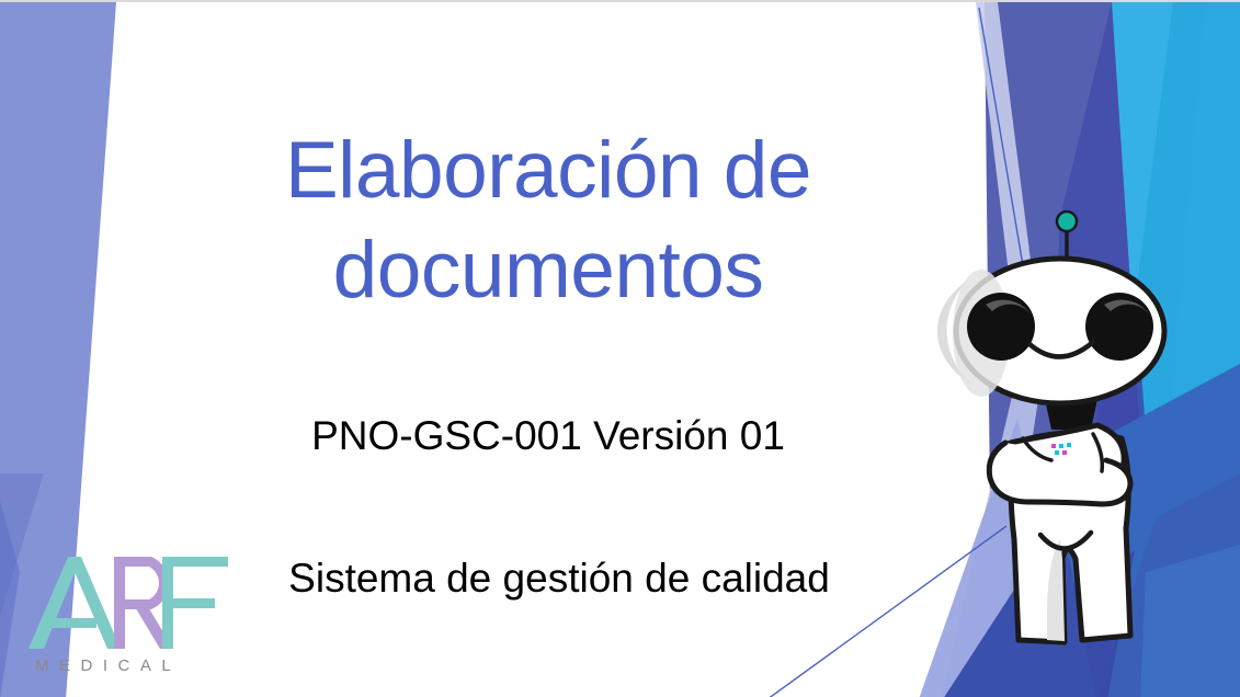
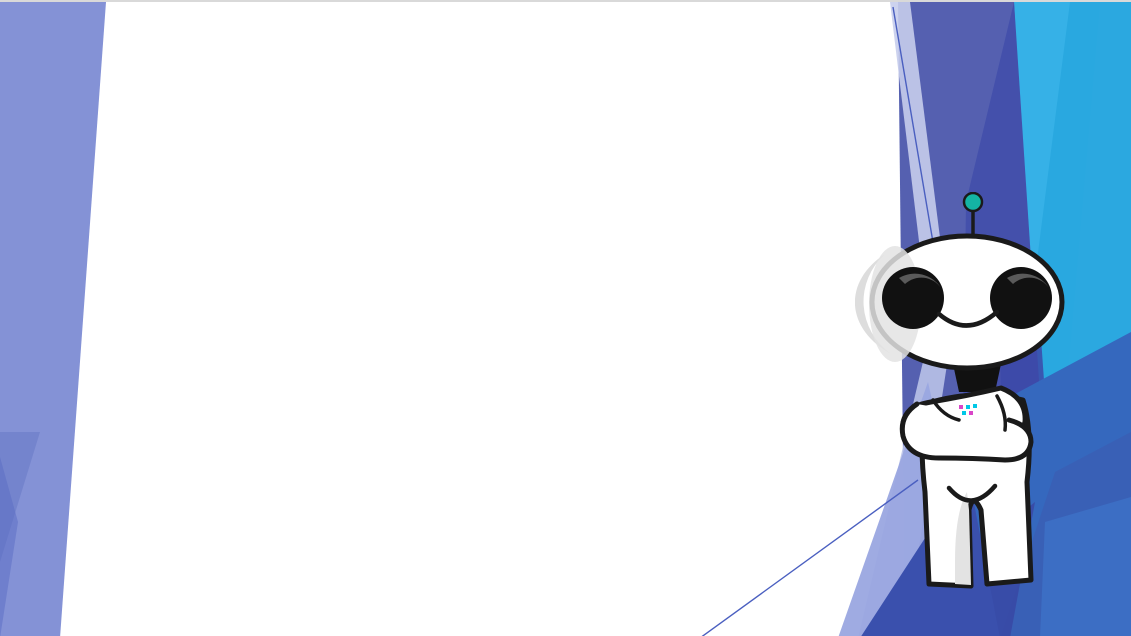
- MEDICAL
- Elaboración de documentos
- PNO-GSC-001 Versión 01
- Sistema de gestión de calidad
